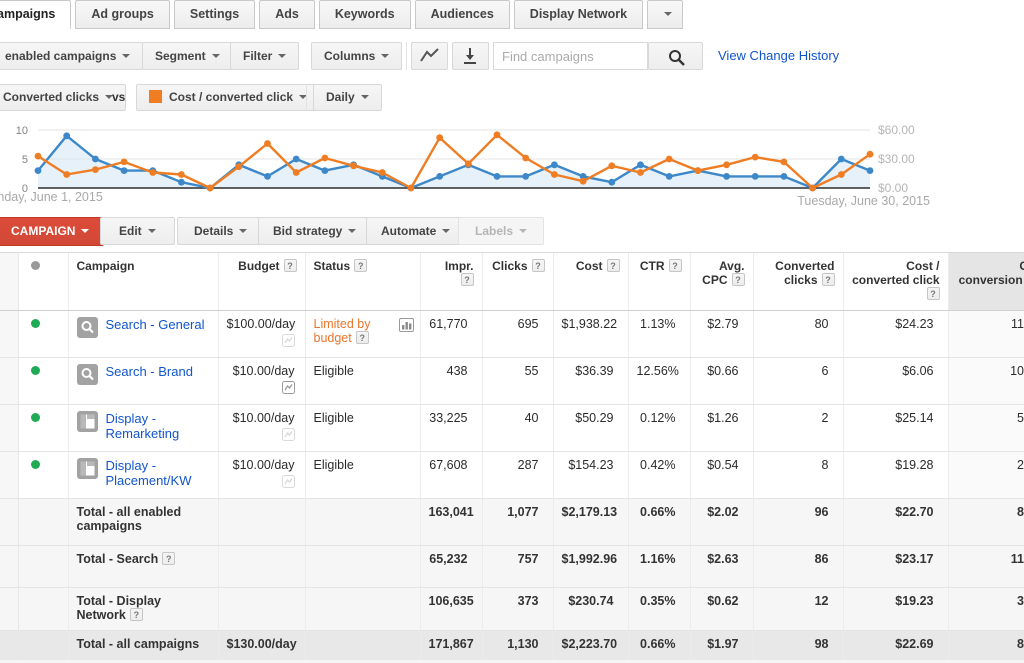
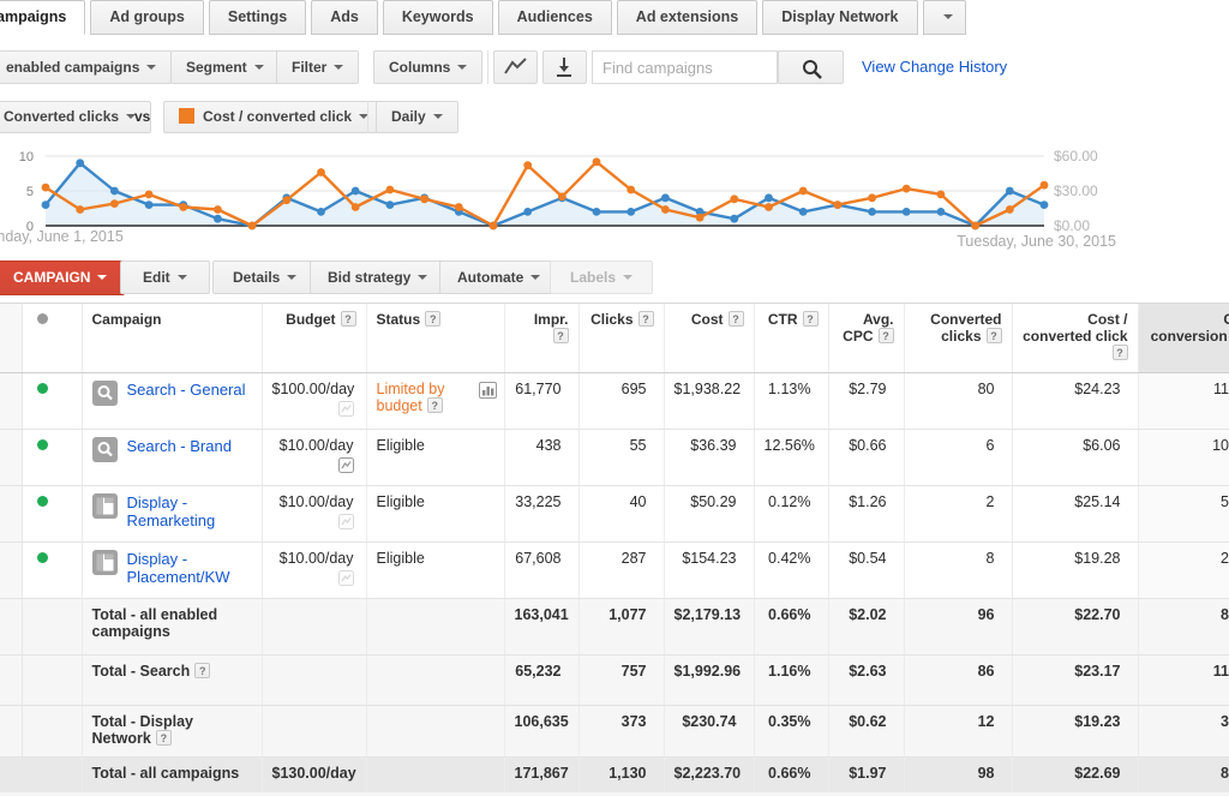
  ampaigns
  Ad groups
  Settings
  Ads
  Keywords
  Audiences
+ Ad extensions
  Display Network
  enabled campaigns
  Segment
  Filter
  Columns
  Find campaigns
  View Change History
  Converted clicks
  vs
  Cost / converted click
  Daily
  0
  5
  10
  $0.00
  $30.00
  $60.00
  nday, June 1, 2015
  Tuesday, June 30, 2015
  CAMPAIGN
  Edit
  Details
  Bid strategy
  Automate
  Labels
  		Campaign	Budget ?	Status ?	Impr.?	Clicks ?	Cost ?	CTR ?	Avg. CPC ?	Converted clicks ?	Cost / converted click?	conversion
  		Search - General	$100.00/day	Limited by budget ?	61,770	695	$1,938.22	1.13%	$2.79	80	$24.23	11
  		Search - Brand	$10.00/day	Eligible	438	55	$36.39	12.56%	$0.66	6	$6.06	10
  		Display - Remarketing	$10.00/day	Eligible	33,225	40	$50.29	0.12%	$1.26	2	$25.14	5
  		Display - Placement/KW	$10.00/day	Eligible	67,608	287	$154.23	0.42%	$0.54	8	$19.28	2
  		Total - all enabled campaigns			163,041	1,077	$2,179.13	0.66%	$2.02	96	$22.70	8
  		Total - Search ?			65,232	757	$1,992.96	1.16%	$2.63	86	$23.17	11
  		Total - Display Network ?			106,635	373	$230.74	0.35%	$0.62	12	$19.23	3
  		Total - all campaigns	$130.00/day		171,867	1,130	$2,223.70	0.66%	$1.97	98	$22.69	8
